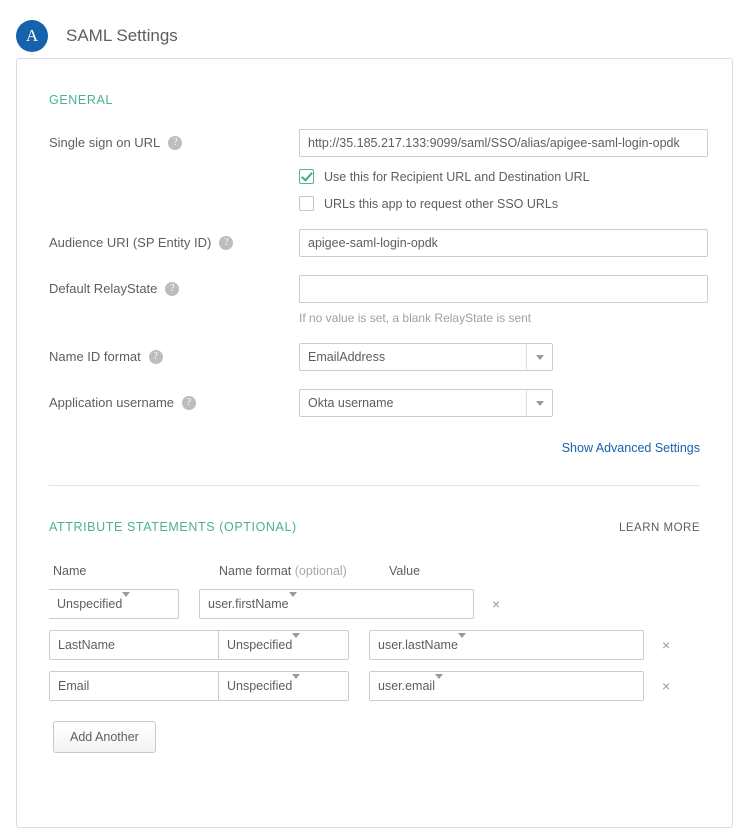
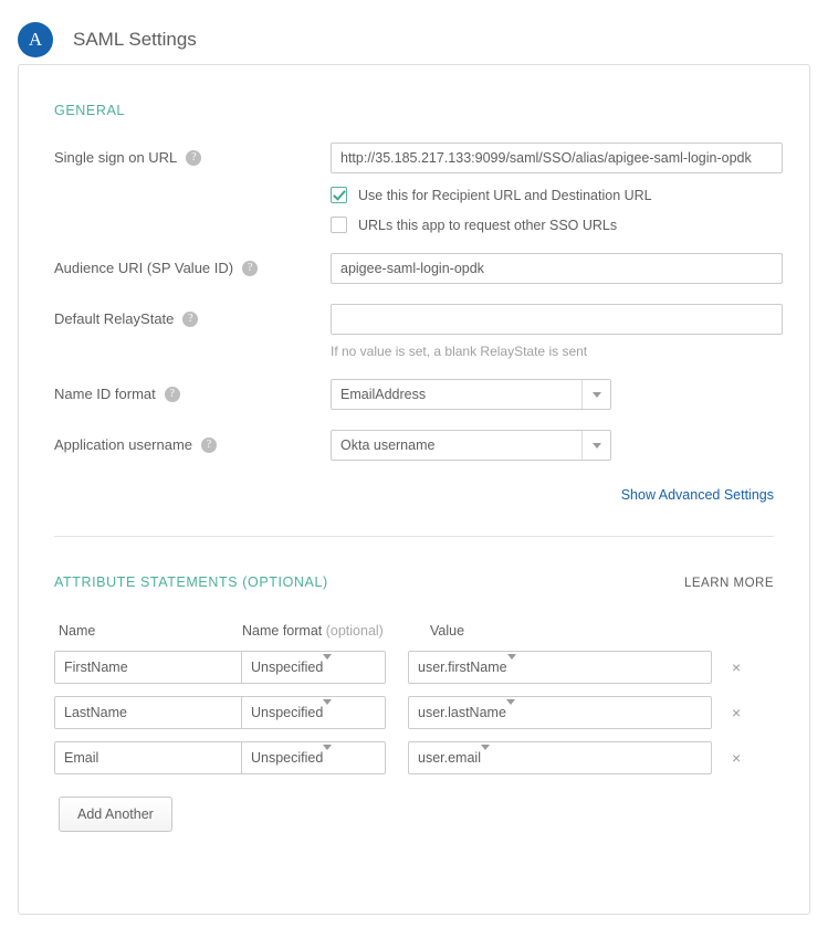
  A
  SAML Settings
  GENERAL
  Single sign on URL
  ?
  http://35.185.217.133:9099/saml/SSO/alias/apigee-saml-login-opdk
  Use this for Recipient URL and Destination URL
  URLs this app to request other SSO URLs
- Audience URI (SP Entity ID)
+ Audience URI (SP Value ID)
  ?
  apigee-saml-login-opdk
  Default RelayState
  ?
  If no value is set, a blank RelayState is sent
  Name ID format
  ?
  EmailAddress
  Application username
  ?
  Okta username
  Show Advanced Settings
  ATTRIBUTE STATEMENTS (OPTIONAL)
  LEARN MORE
  Name
  Name format (optional)
  Value
+ FirstName
  Unspecified
  user.firstName
  ×
  LastName
  Unspecified
  user.lastName
  ×
  Email
  Unspecified
  user.email
  ×
  Add Another
